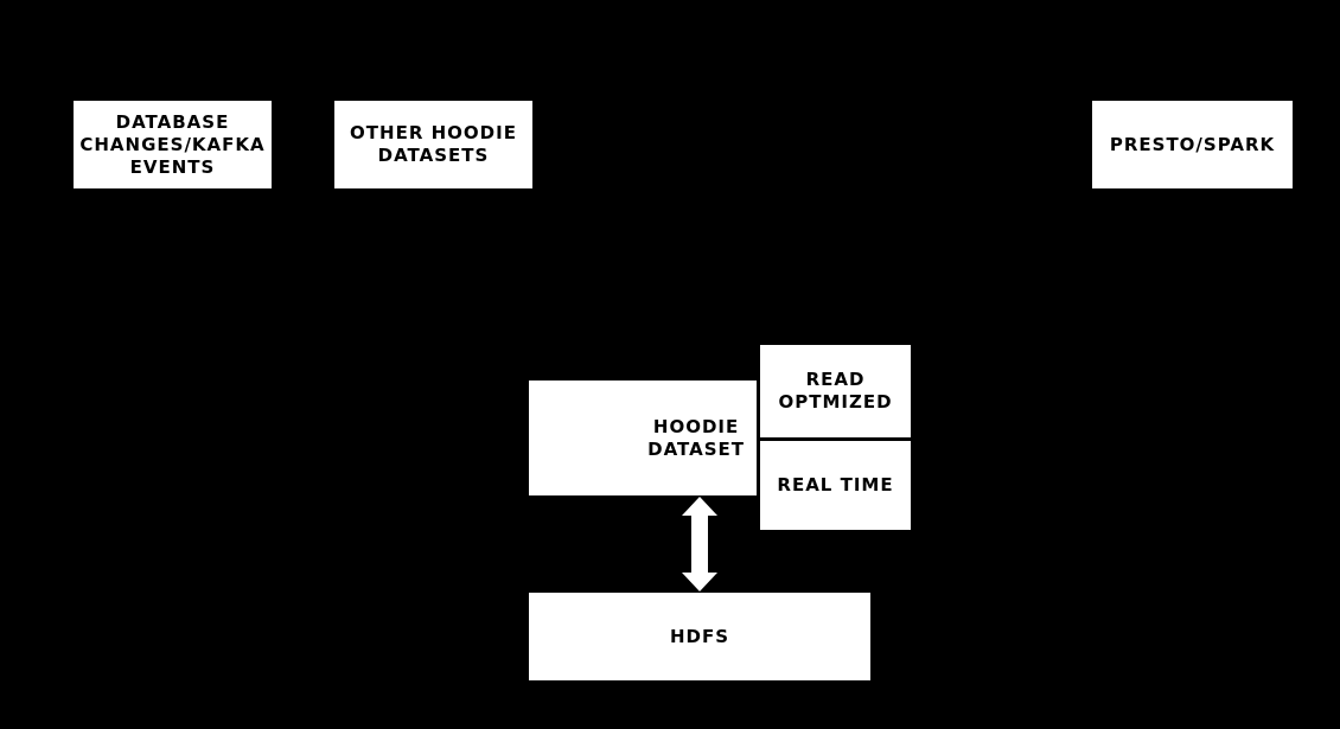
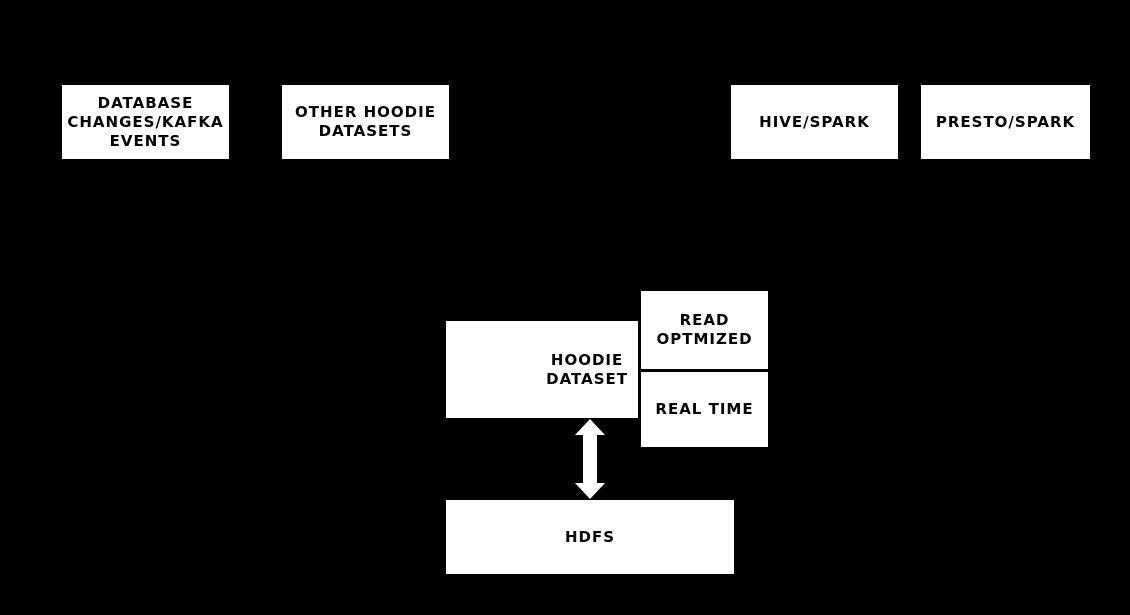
  DATABASE
  CHANGES/KAFKA
  EVENTS
  OTHER HOODIE
  DATASETS
+ HIVE/SPARK
  PRESTO/SPARK
  HOODIE
  DATASET
  READ
  OPTMIZED
  REAL TIME
  HDFS
